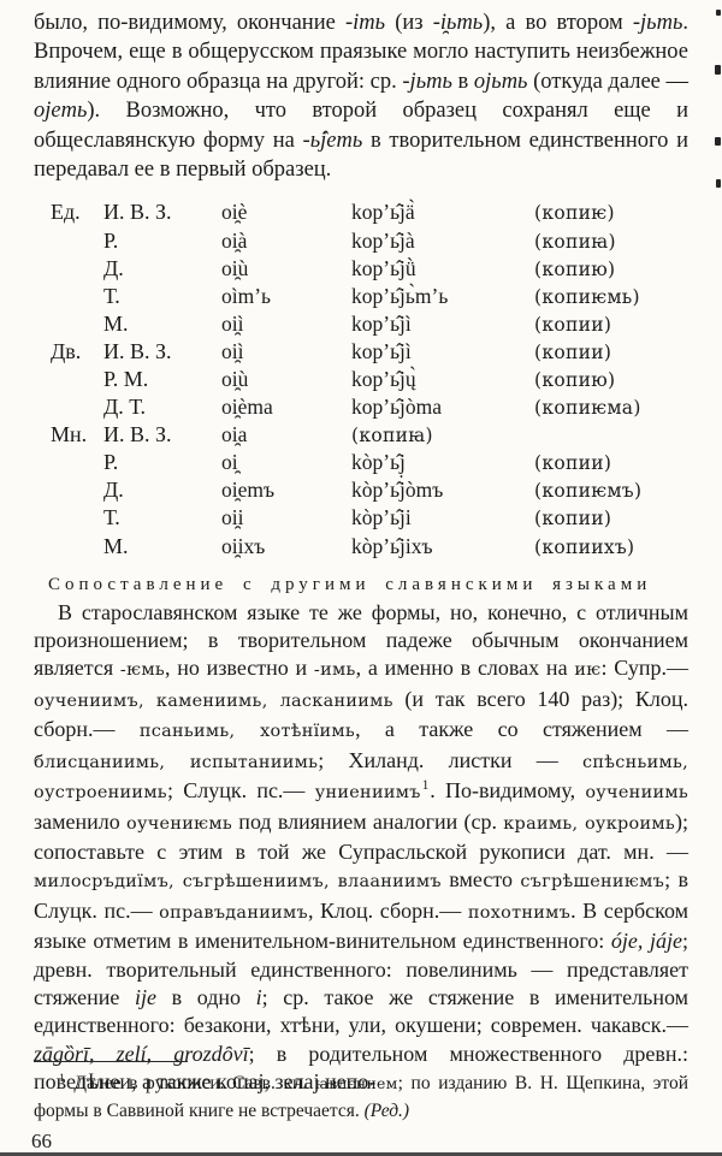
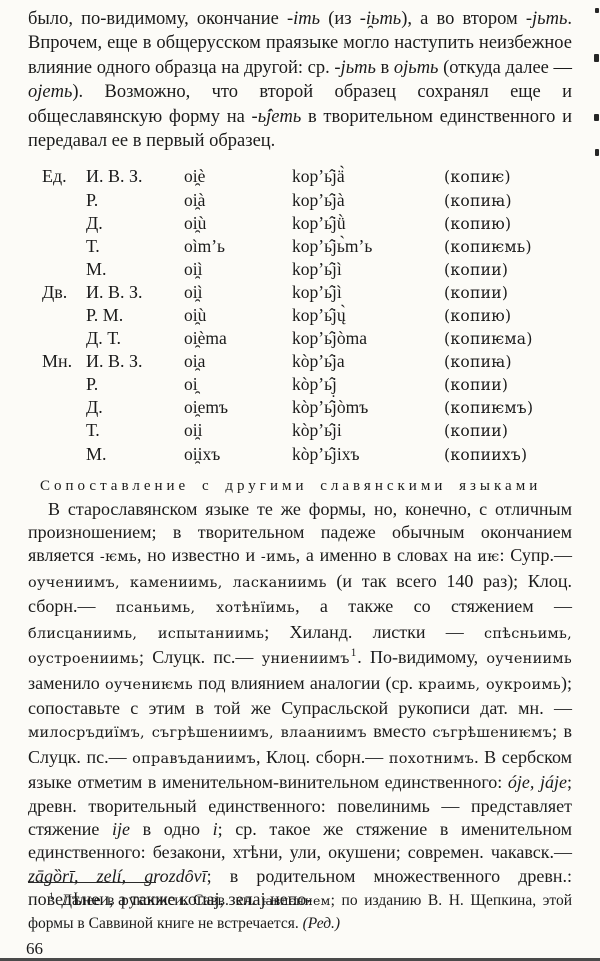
  было, по-видимому, окончание -imь (из -i̯ьmь), а во втором -jьmь. Впрочем, еще в общерусском праязыке могло наступить неизбежное влияние одного образца на другой: ср. -jьmь в оjьmь (откуда далее — ojemь). Возможно, что второй образец сохранял еще и общеславянскую форму на -ь̂jemь в творительном единственного и передавал ее в первый образец.
  Ед.
  И. В. З.
  oi̯è
  kop’ь̂jä̀
  (копиѥ)
  Р.
  oi̯à
  kop’ь̂jà
  (копиꙗ)
  Д.
  oi̯ù
  kop’ь̂jǜ
  (копию)
  Т.
  oìm’ь
  kop’ь̂jь̀m’ь
  (копиѥмь)
  М.
  oi̯ì
  kop’ь̂jì
  (копии)
  Дв.
  И. В. З.
  oi̯ì
  kop’ь̂jì
  (копии)
  Р. М.
  oi̯ù
  kop’ь̂jų̀
  (копию)
  Д. Т.
  oi̯èma
  kop’ь̂jòma
  (копиѥма)
  Мн.
  И. В. З.
  oi̯a
+ kòp’ь̂ja
  (копиꙗ)
  Р.
  oi̯
  kòp’ь̂j̣
  (копии)
  Д.
  oi̯emъ
  kòp’ь̂jòmъ
  (копиѥмъ)
  Т.
  oi̯i
  kòp’ь̂ji
  (копии)
  М.
  oi̯ixъ
  kòp’ь̂jixъ
  (копиихъ)
  Сопоставление с другими славянскими языками
  В старославянском языке те же формы, но, конечно, с отличным произношением; в творительном падеже обычным окончанием является -ѥмь, но известно и -имь, а именно в словах на иѥ: Супр.— оучениимъ, камениимь, ласканиимь (и так всего 140 раз); Клоц. сборн.— псаньимь, хотѣнїимь, а также со стяжением — блисцаниимь, испытаниимь; Хиланд. листки — спѣсньимь, оустроениимь; Слуцк. пс.— униениимъ1. По-видимому, оучениимь заменило оучениѥмь под влиянием аналогии (ср. краимь, оукроимь); сопоставьте с этим в той же Супрасльской рукописи дат. мн. — милосръдиїмъ, съгрѣшениимъ, влааниимъ вместо съгрѣшениѥмъ; в Слуцк. пс.— оправъданиимъ, Клоц. сборн.— похотнимъ. В сербском языке отметим в именительном-винительном единственного: óje, jáje; древн. творительный единственного: повелинимь — представляет стяжение ije в одно i; ср. такое же стяжение в именительном единственного: безакони, хтѣни, ули, окушени; современ. чакавск.— zāgȍrī, zelí, grozdȏvī; в родительном множественного древн.: повелѣнеи, а также копаj, зелаj непо-
  1 Далее в рукописи. Савв. кн. ꙗвлєнием; по изданию В. Н. Щепкина, этой формы в Саввиной книге не встречается. (Ред.)
  66
